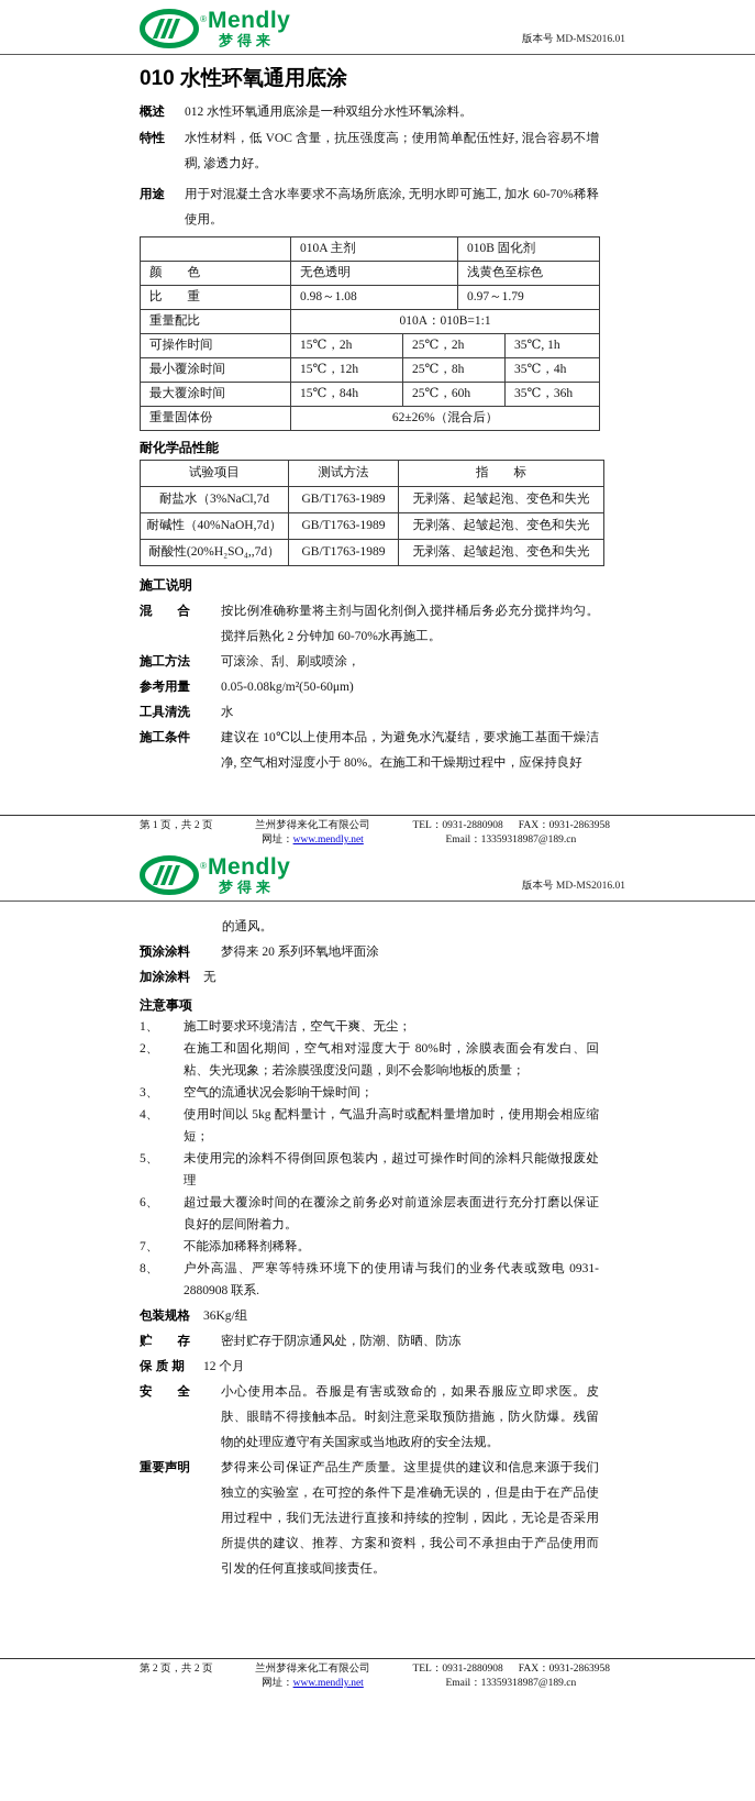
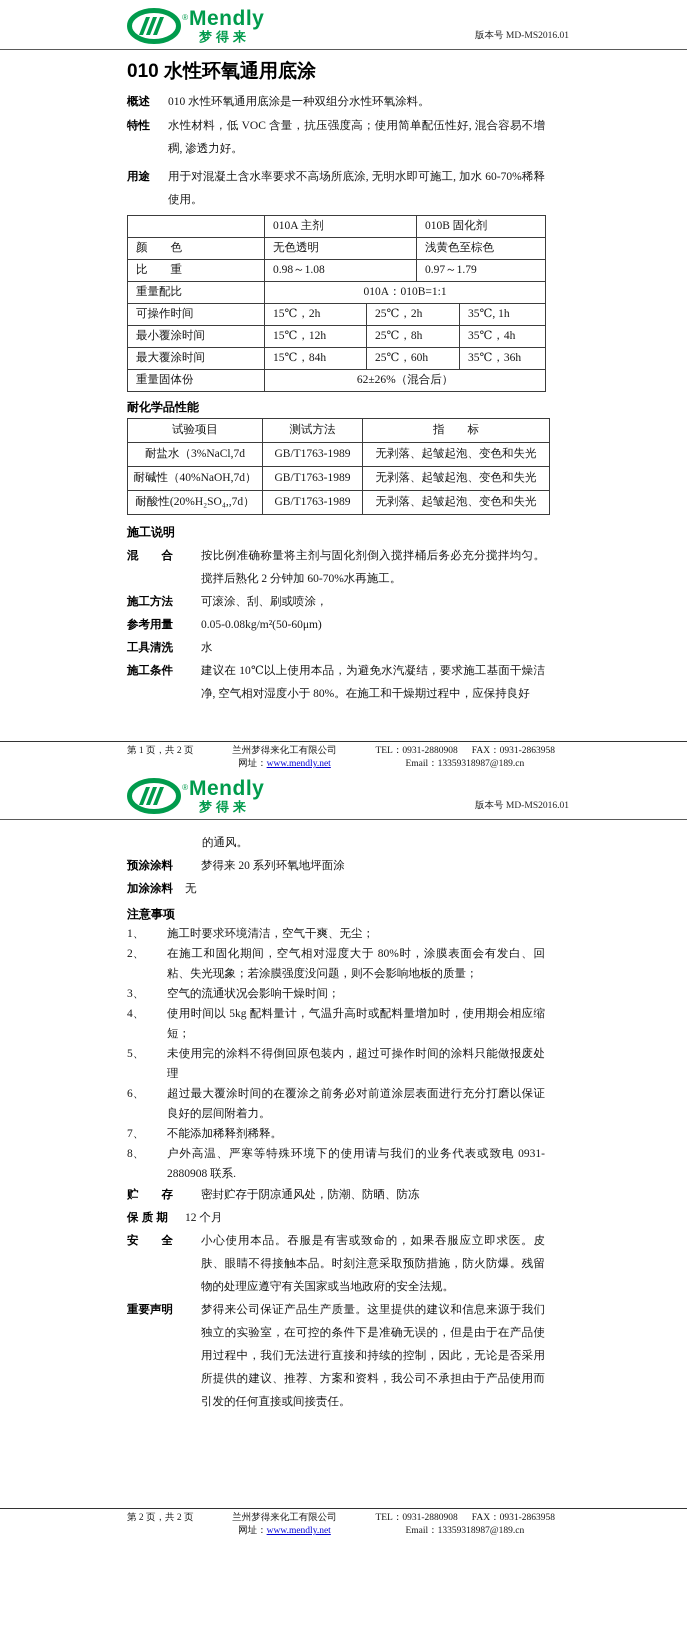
  ®
  Mendly
  梦得来
  版本号 MD-MS2016.01
  010 水性环氧通用底涂
  概述
- 012 水性环氧通用底涂是一种双组分水性环氧涂料。
+ 010 水性环氧通用底涂是一种双组分水性环氧涂料。
  特性
  水性材料，低 VOC 含量，抗压强度高；使用简单配伍性好, 混合容易不增稠, 渗透力好。
  用途
  用于对混凝土含水率要求不高场所底涂, 无明水即可施工, 加水 60-70%稀释使用。
  	010A 主剂	010B 固化剂
  颜 色	无色透明	浅黄色至棕色
  比 重	0.98～1.08	0.97～1.79
  重量配比	010A：010B=1:1
  可操作时间	15℃，2h	25℃，2h	35℃, 1h
  最小覆涂时间	15℃，12h	25℃，8h	35℃，4h
  最大覆涂时间	15℃，84h	25℃，60h	35℃，36h
  重量固体份	62±26%（混合后）
  耐化学品性能
  试验项目	测试方法	指 标
  耐盐水（3%NaCl,7d	GB/T1763-1989	无剥落、起皱起泡、变色和失光
  耐碱性（40%NaOH,7d）	GB/T1763-1989	无剥落、起皱起泡、变色和失光
  耐酸性(20%H₂SO₄,,7d）	GB/T1763-1989	无剥落、起皱起泡、变色和失光
  施工说明
  混 合
  按比例准确称量将主剂与固化剂倒入搅拌桶后务必充分搅拌均匀。搅拌后熟化 2 分钟加 60-70%水再施工。
  施工方法
  可滚涂、刮、刷或喷涂，
  参考用量
  0.05-0.08kg/m²(50-60μm)
  工具清洗
  水
  施工条件
  建议在 10℃以上使用本品，为避免水汽凝结，要求施工基面干燥洁净, 空气相对湿度小于 80%。在施工和干燥期过程中，应保持良好
  第 1 页，共 2 页
  兰州梦得来化工有限公司
  网址：www.mendly.net
  TEL：0931-2880908 FAX：0931-2863958
  Email：13359318987@189.cn
  ®
  Mendly
  梦得来
  版本号 MD-MS2016.01
  的通风。
  预涂涂料
  梦得来 20 系列环氧地坪面涂
  加涂涂料
  无
  注意事项
  1、
  施工时要求环境清洁，空气干爽、无尘；
  2、
  在施工和固化期间，空气相对湿度大于 80%时，涂膜表面会有发白、回粘、失光现象；若涂膜强度没问题，则不会影响地板的质量；
  3、
  空气的流通状况会影响干燥时间；
  4、
  使用时间以 5kg 配料量计，气温升高时或配料量增加时，使用期会相应缩短；
  5、
  未使用完的涂料不得倒回原包装内，超过可操作时间的涂料只能做报废处理
  6、
  超过最大覆涂时间的在覆涂之前务必对前道涂层表面进行充分打磨以保证良好的层间附着力。
  7、
  不能添加稀释剂稀释。
  8、
  户外高温、严寒等特殊环境下的使用请与我们的业务代表或致电 0931-2880908 联系.
- 包装规格
- 36Kg/组
  贮 存
  密封贮存于阴凉通风处，防潮、防晒、防冻
  保 质 期
  12 个月
  安 全
  小心使用本品。吞服是有害或致命的，如果吞服应立即求医。皮肤、眼睛不得接触本品。时刻注意采取预防措施，防火防爆。残留物的处理应遵守有关国家或当地政府的安全法规。
  重要声明
  梦得来公司保证产品生产质量。这里提供的建议和信息来源于我们独立的实验室，在可控的条件下是准确无误的，但是由于在产品使用过程中，我们无法进行直接和持续的控制，因此，无论是否采用所提供的建议、推荐、方案和资料，我公司不承担由于产品使用而引发的任何直接或间接责任。
  第 2 页，共 2 页
  兰州梦得来化工有限公司
  网址：www.mendly.net
  TEL：0931-2880908 FAX：0931-2863958
  Email：13359318987@189.cn
